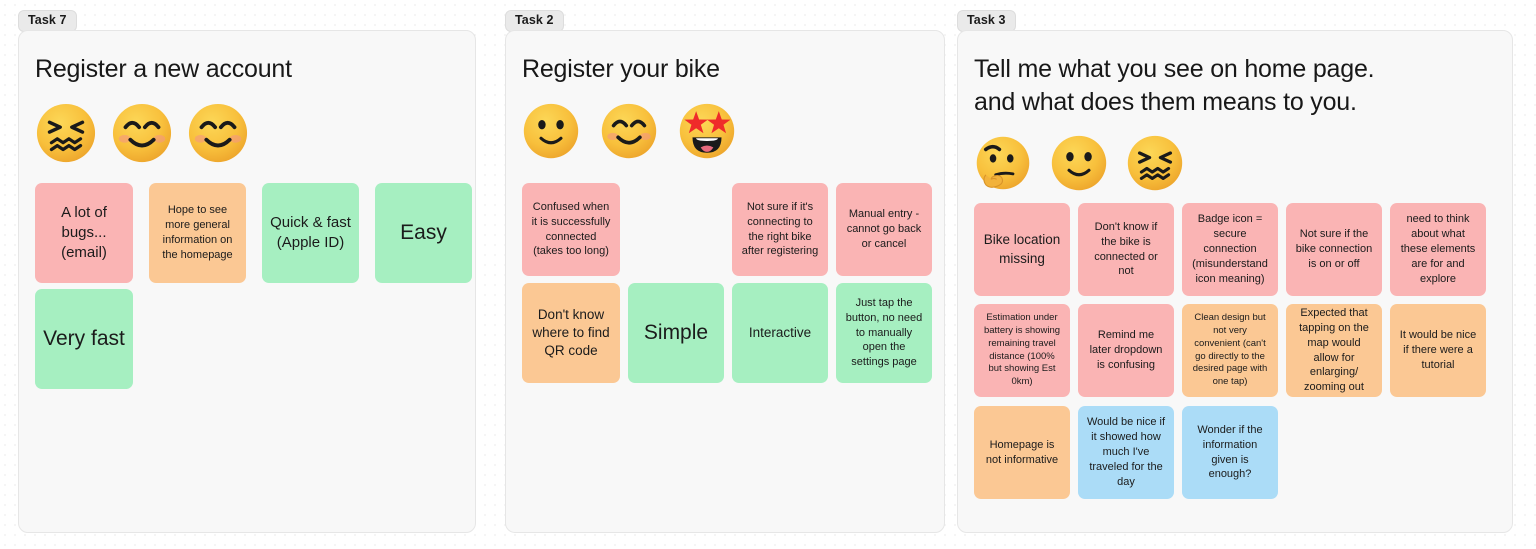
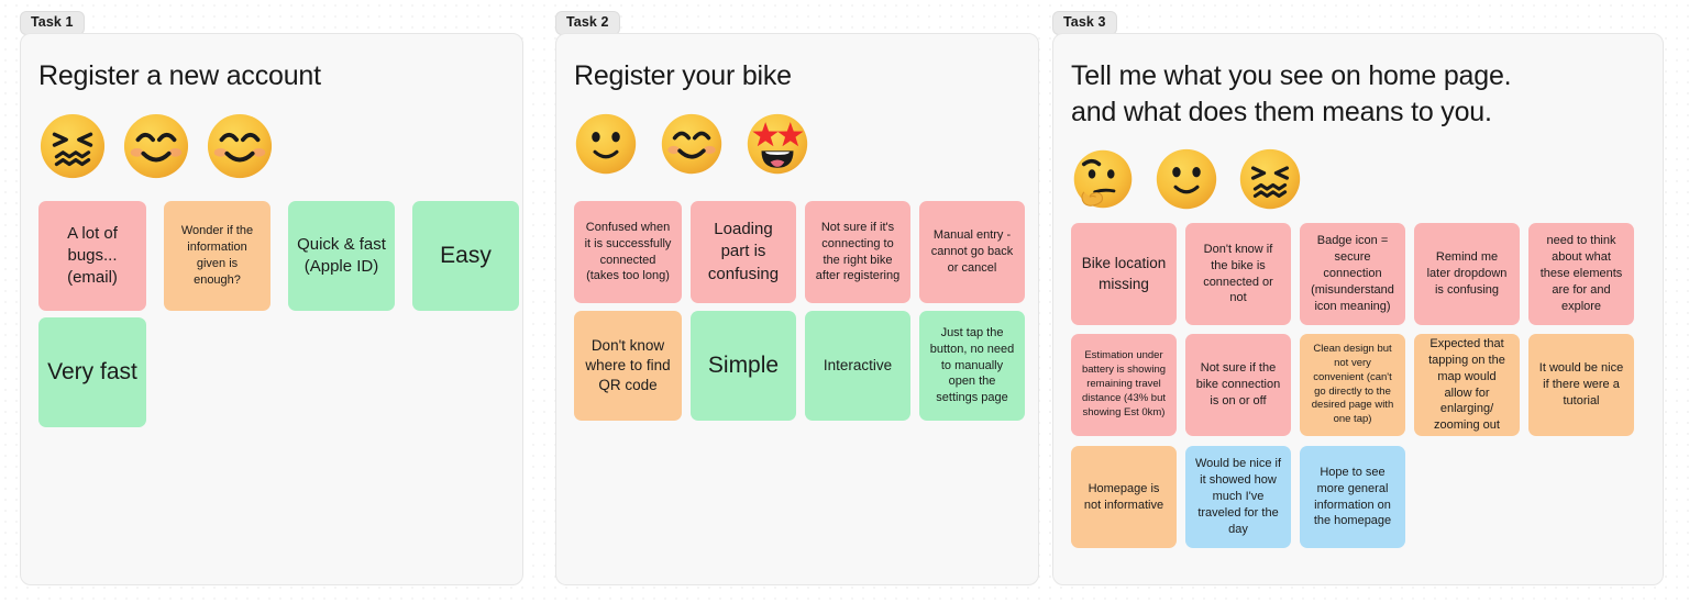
- Task 7
+ Task 1
  Register a new account
  A lot of bugs... (email)
- Hope to see more general information on the homepage
+ Wonder if the information given is enough?
  Quick & fast (Apple ID)
  Easy
  Very fast
  Task 2
  Register your bike
  Confused when it is successfully connected (takes too long)
+ Loading part is confusing
  Not sure if it's connecting to the right bike after registering
  Manual entry - cannot go back or cancel
  Don't know where to find QR code
  Simple
  Interactive
  Just tap the button, no need to manually open the settings page
  Task 3
  Tell me what you see on home page. and what does them means to you.
  Bike location missing
  Don't know if the bike is connected or not
  Badge icon = secure connection (misunderstand icon meaning)
- Not sure if the bike connection is on or off
+ Remind me later dropdown is confusing
  need to think about what these elements are for and explore
- Estimation under battery is showing remaining travel distance (100% but showing Est 0km)
+ Estimation under battery is showing remaining travel distance (43% but showing Est 0km)
- Remind me later dropdown is confusing
+ Not sure if the bike connection is on or off
  Clean design but not very convenient (can't go directly to the desired page with one tap)
  Expected that tapping on the map would allow for enlarging/ zooming out
  It would be nice if there were a tutorial
  Homepage is not informative
  Would be nice if it showed how much I've traveled for the day
- Wonder if the information given is enough?
+ Hope to see more general information on the homepage
